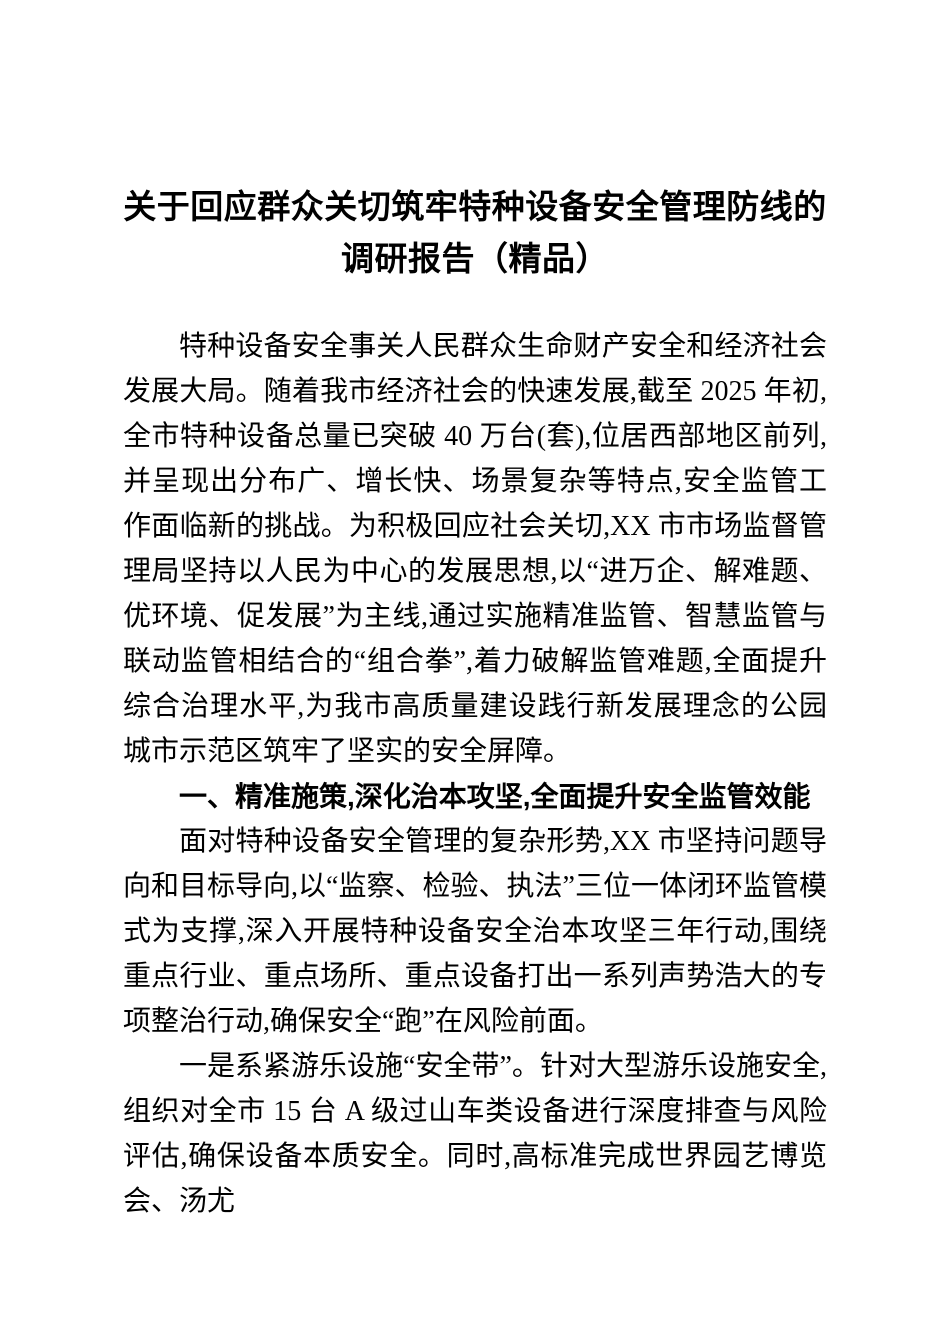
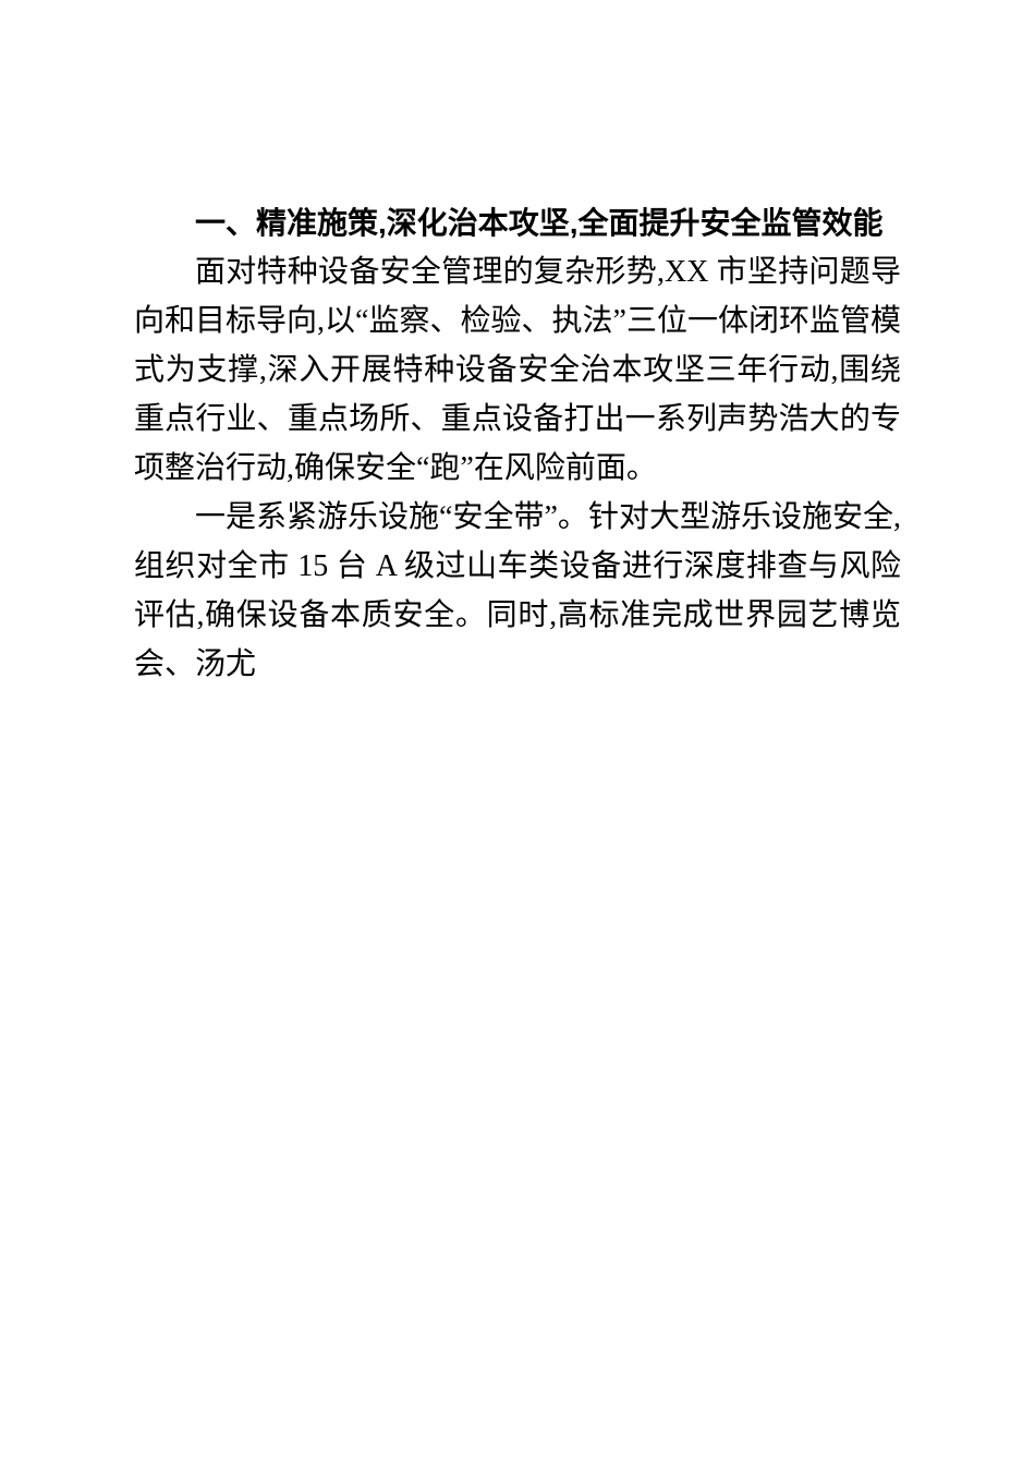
- 关于回应群众关切筑牢特种设备安全管理防线的
- 调研报告（精品）
- 特种设备安全事关人民群众生命财产安全和经济社会发展大局。随着我市经济社会的快速发展,截至 2025 年初,全市特种设备总量已突破 40 万台(套),位居西部地区前列,并呈现出分布广、增长快、场景复杂等特点,安全监管工作面临新的挑战。为积极回应社会关切,XX 市市场监督管理局坚持以人民为中心的发展思想,以“进万企、解难题、优环境、促发展”为主线,通过实施精准监管、智慧监管与联动监管相结合的“组合拳”,着力破解监管难题,全面提升综合治理水平,为我市高质量建设践行新发展理念的公园城市示范区筑牢了坚实的安全屏障。
  一、精准施策,深化治本攻坚,全面提升安全监管效能
  面对特种设备安全管理的复杂形势,XX 市坚持问题导向和目标导向,以“监察、检验、执法”三位一体闭环监管模式为支撑,深入开展特种设备安全治本攻坚三年行动,围绕重点行业、重点场所、重点设备打出一系列声势浩大的专项整治行动,确保安全“跑”在风险前面。
  一是系紧游乐设施“安全带”。针对大型游乐设施安全,组织对全市 15 台 A 级过山车类设备进行深度排查与风险评估,确保设备本质安全。同时,高标准完成世界园艺博览会、汤尤
